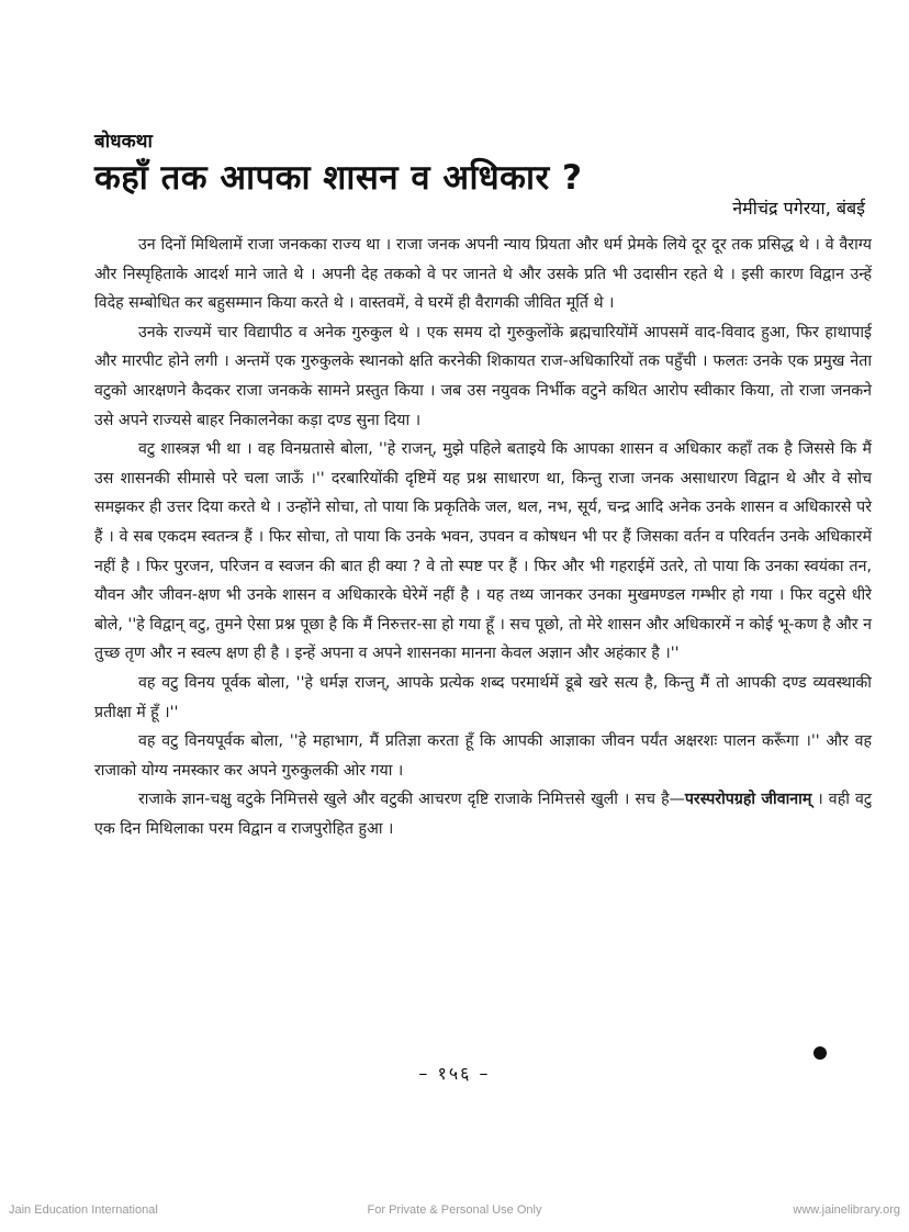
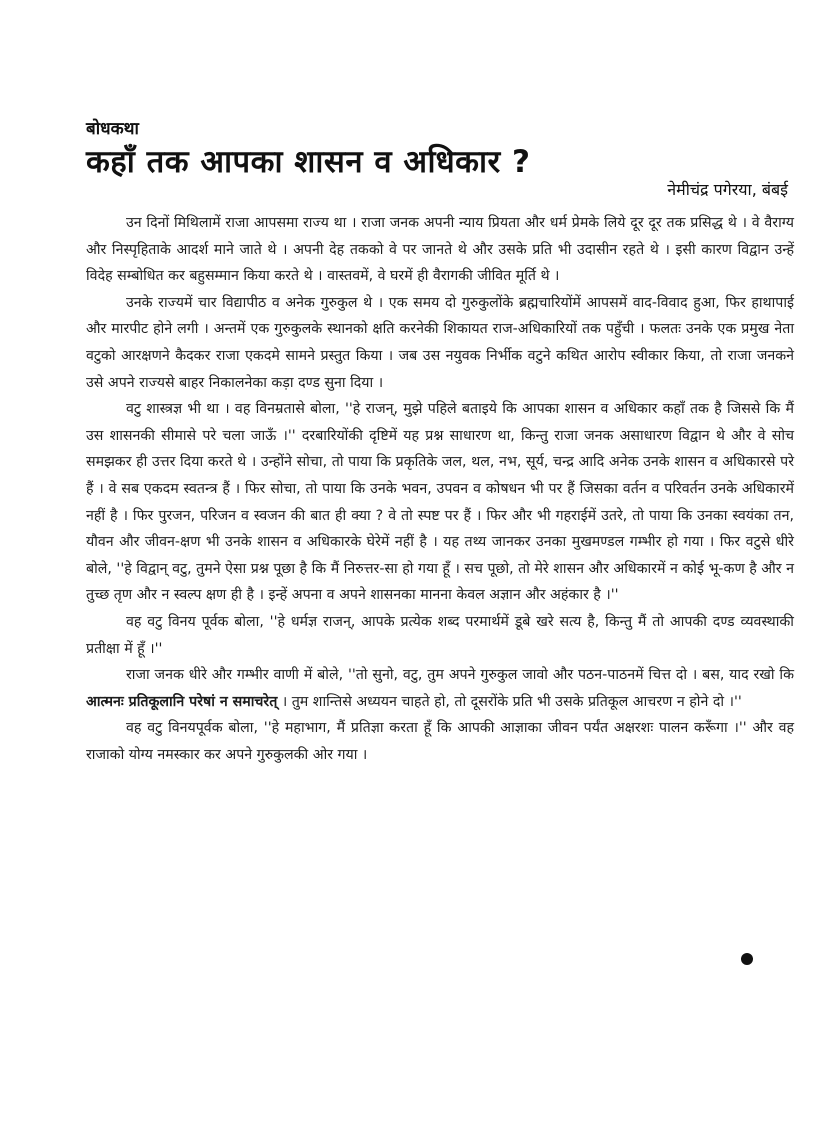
  बोधकथा
  कहाँ तक आपका शासन व अधिकार ?
  नेमीचंद्र पगेरया, बंबई
- उन दिनों मिथिलामें राजा जनकका राज्य था । राजा जनक अपनी न्याय प्रियता और धर्म प्रेमके लिये दूर दूर तक प्रसिद्ध थे । वे वैराग्य और निस्पृहिताके आदर्श माने जाते थे । अपनी देह तकको वे पर जानते थे और उसके प्रति भी उदासीन रहते थे । इसी कारण विद्वान उन्हें विदेह सम्बोधित कर बहुसम्मान किया करते थे । वास्तवमें, वे घरमें ही वैरागकी जीवित मूर्ति थे ।
+ उन दिनों मिथिलामें राजा आपसमा राज्य था । राजा जनक अपनी न्याय प्रियता और धर्म प्रेमके लिये दूर दूर तक प्रसिद्ध थे । वे वैराग्य और निस्पृहिताके आदर्श माने जाते थे । अपनी देह तकको वे पर जानते थे और उसके प्रति भी उदासीन रहते थे । इसी कारण विद्वान उन्हें विदेह सम्बोधित कर बहुसम्मान किया करते थे । वास्तवमें, वे घरमें ही वैरागकी जीवित मूर्ति थे ।
- उनके राज्यमें चार विद्यापीठ व अनेक गुरुकुल थे । एक समय दो गुरुकुलोंके ब्रह्मचारियोंमें आपसमें वाद-विवाद हुआ, फिर हाथापाई और मारपीट होने लगी । अन्तमें एक गुरुकुलके स्थानको क्षति करनेकी शिकायत राज-अधिकारियों तक पहुँची । फलतः उनके एक प्रमुख नेता वटुको आरक्षणने कैदकर राजा जनकके सामने प्रस्तुत किया । जब उस नयुवक निर्भीक वटुने कथित आरोप स्वीकार किया, तो राजा जनकने उसे अपने राज्यसे बाहर निकालनेका कड़ा दण्ड सुना दिया ।
+ उनके राज्यमें चार विद्यापीठ व अनेक गुरुकुल थे । एक समय दो गुरुकुलोंके ब्रह्मचारियोंमें आपसमें वाद-विवाद हुआ, फिर हाथापाई और मारपीट होने लगी । अन्तमें एक गुरुकुलके स्थानको क्षति करनेकी शिकायत राज-अधिकारियों तक पहुँची । फलतः उनके एक प्रमुख नेता वटुको आरक्षणने कैदकर राजा एकदमे सामने प्रस्तुत किया । जब उस नयुवक निर्भीक वटुने कथित आरोप स्वीकार किया, तो राजा जनकने उसे अपने राज्यसे बाहर निकालनेका कड़ा दण्ड सुना दिया ।
  वटु शास्त्रज्ञ भी था । वह विनम्रतासे बोला, ''हे राजन्, मुझे पहिले बताइये कि आपका शासन व अधिकार कहाँ तक है जिससे कि मैं उस शासनकी सीमासे परे चला जाऊँ ।'' दरबारियोंकी दृष्टिमें यह प्रश्न साधारण था, किन्तु राजा जनक असाधारण विद्वान थे और वे सोच समझकर ही उत्तर दिया करते थे । उन्होंने सोचा, तो पाया कि प्रकृतिके जल, थल, नभ, सूर्य, चन्द्र आदि अनेक उनके शासन व अधिकारसे परे हैं । वे सब एकदम स्वतन्त्र हैं । फिर सोचा, तो पाया कि उनके भवन, उपवन व कोषधन भी पर हैं जिसका वर्तन व परिवर्तन उनके अधिकारमें नहीं है । फिर पुरजन, परिजन व स्वजन की बात ही क्या ? वे तो स्पष्ट पर हैं । फिर और भी गहराईमें उतरे, तो पाया कि उनका स्वयंका तन, यौवन और जीवन-क्षण भी उनके शासन व अधिकारके घेरेमें नहीं है । यह तथ्य जानकर उनका मुखमण्डल गम्भीर हो गया । फिर वटुसे धीरे बोले, ''हे विद्वान् वटु, तुमने ऐसा प्रश्न पूछा है कि मैं निरुत्तर-सा हो गया हूँ । सच पूछो, तो मेरे शासन और अधिकारमें न कोई भू-कण है और न तुच्छ तृण और न स्वल्प क्षण ही है । इन्हें अपना व अपने शासनका मानना केवल अज्ञान और अहंकार है ।''
  वह वटु विनय पूर्वक बोला, ''हे धर्मज्ञ राजन्, आपके प्रत्येक शब्द परमार्थमें डूबे खरे सत्य है, किन्तु मैं तो आपकी दण्ड व्यवस्थाकी प्रतीक्षा में हूँ ।''
+ राजा जनक धीरे और गम्भीर वाणी में बोले, ''तो सुनो, वटु, तुम अपने गुरुकुल जावो और पठन-पाठनमें चित्त दो । बस, याद रखो कि आत्मनः प्रतिकूलानि परेषां न समाचरेत् । तुम शान्तिसे अध्ययन चाहते हो, तो दूसरोंके प्रति भी उसके प्रतिकूल आचरण न होने दो ।''
  वह वटु विनयपूर्वक बोला, ''हे महाभाग, मैं प्रतिज्ञा करता हूँ कि आपकी आज्ञाका जीवन पर्यंत अक्षरशः पालन करूँगा ।'' और वह राजाको योग्य नमस्कार कर अपने गुरुकुलकी ओर गया ।
- राजाके ज्ञान-चक्षु वटुके निमित्तसे खुले और वटुकी आचरण दृष्टि राजाके निमित्तसे खुली । सच है—परस्परोपग्रहो जीवानाम् । वही वटु एक दिन मिथिलाका परम विद्वान व राजपुरोहित हुआ ।
- – १५६ –
- Jain Education International
- For Private & Personal Use Only
- www.jainelibrary.org
